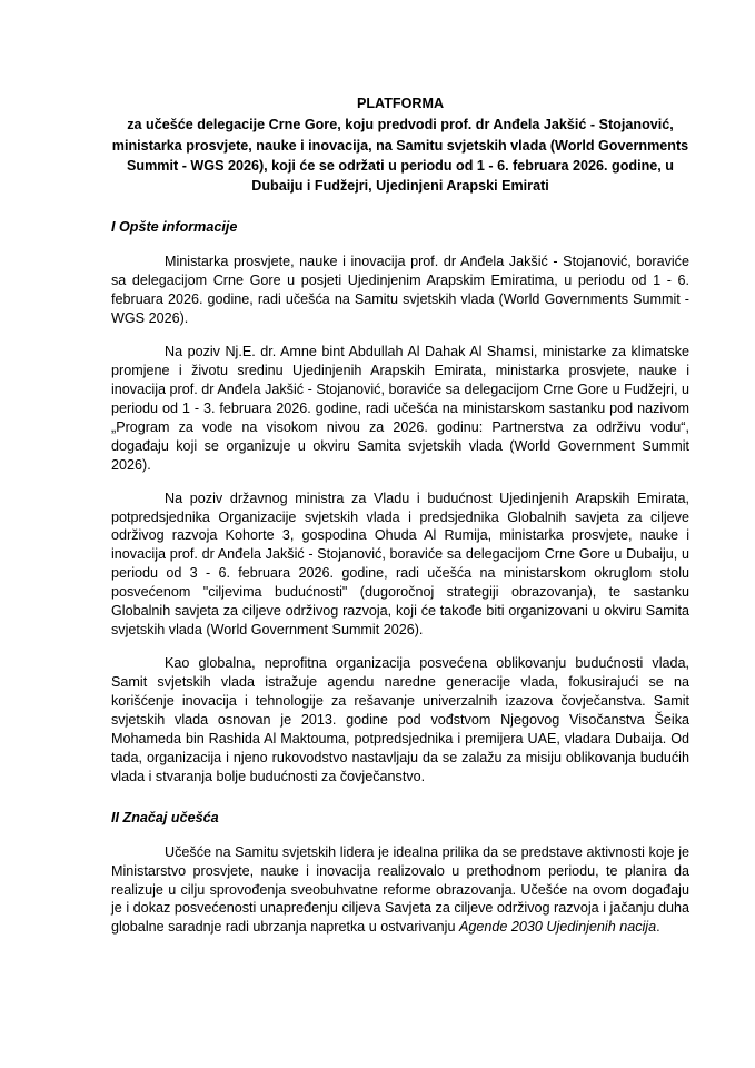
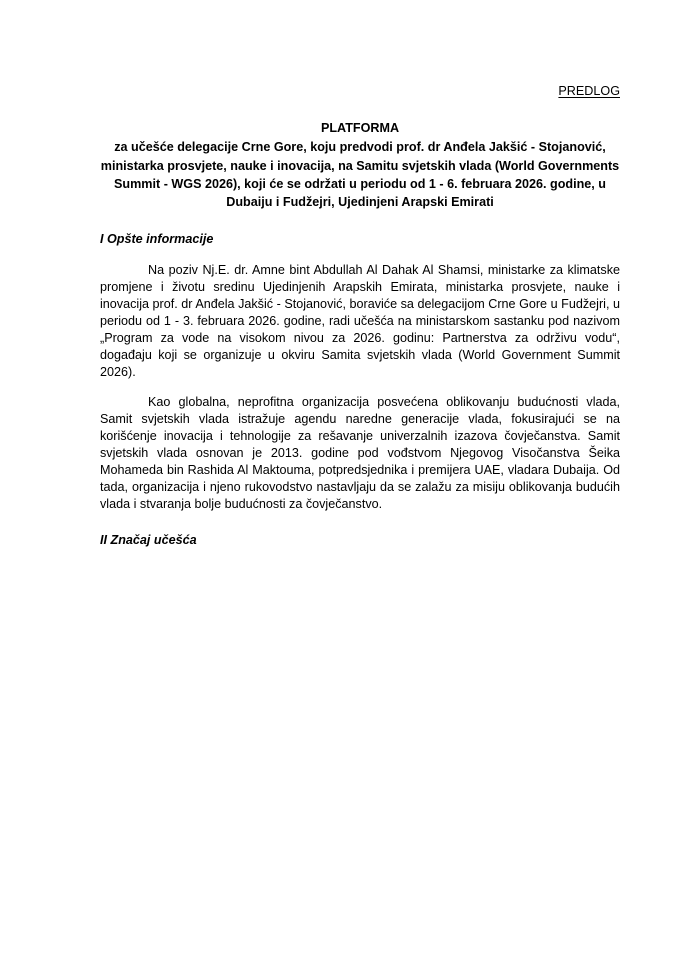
+ PREDLOG
  PLATFORMA
  za učešće delegacije Crne Gore, koju predvodi prof. dr Anđela Jakšić - Stojanović, ministarka prosvjete, nauke i inovacija, na Samitu svjetskih vlada (World Governments Summit - WGS 2026), koji će se održati u periodu od 1 - 6. februara 2026. godine, u Dubaiju i Fudžejri, Ujedinjeni Arapski Emirati
  I Opšte informacije
- Ministarka prosvjete, nauke i inovacija prof. dr Anđela Jakšić - Stojanović, boraviće sa delegacijom Crne Gore u posjeti Ujedinjenim Arapskim Emiratima, u periodu od 1 - 6. februara 2026. godine, radi učešća na Samitu svjetskih vlada (World Governments Summit - WGS 2026).
  Na poziv Nj.E. dr. Amne bint Abdullah Al Dahak Al Shamsi, ministarke za klimatske promjene i životu sredinu Ujedinjenih Arapskih Emirata, ministarka prosvjete, nauke i inovacija prof. dr Anđela Jakšić - Stojanović, boraviće sa delegacijom Crne Gore u Fudžejri, u periodu od 1 - 3. februara 2026. godine, radi učešća na ministarskom sastanku pod nazivom „Program za vode na visokom nivou za 2026. godinu: Partnerstva za održivu vodu“, događaju koji se organizuje u okviru Samita svjetskih vlada (World Government Summit 2026).
- Na poziv državnog ministra za Vladu i budućnost Ujedinjenih Arapskih Emirata, potpredsjednika Organizacije svjetskih vlada i predsjednika Globalnih savjeta za ciljeve održivog razvoja Kohorte 3, gospodina Ohuda Al Rumija, ministarka prosvjete, nauke i inovacija prof. dr Anđela Jakšić - Stojanović, boraviće sa delegacijom Crne Gore u Dubaiju, u periodu od 3 - 6. februara 2026. godine, radi učešća na ministarskom okruglom stolu posvećenom "ciljevima budućnosti" (dugoročnoj strategiji obrazovanja), te sastanku Globalnih savjeta za ciljeve održivog razvoja, koji će takođe biti organizovani u okviru Samita svjetskih vlada (World Government Summit 2026).
  Kao globalna, neprofitna organizacija posvećena oblikovanju budućnosti vlada, Samit svjetskih vlada istražuje agendu naredne generacije vlada, fokusirajući se na korišćenje inovacija i tehnologije za rešavanje univerzalnih izazova čovječanstva. Samit svjetskih vlada osnovan je 2013. godine pod vođstvom Njegovog Visočanstva Šeika Mohameda bin Rashida Al Maktouma, potpredsjednika i premijera UAE, vladara Dubaija. Od tada, organizacija i njeno rukovodstvo nastavljaju da se zalažu za misiju oblikovanja budućih vlada i stvaranja bolje budućnosti za čovječanstvo.
  II Značaj učešća
- Učešće na Samitu svjetskih lidera je idealna prilika da se predstave aktivnosti koje je Ministarstvo prosvjete, nauke i inovacija realizovalo u prethodnom periodu, te planira da realizuje u cilju sprovođenja sveobuhvatne reforme obrazovanja. Učešće na ovom događaju je i dokaz posvećenosti unapređenju ciljeva Savjeta za ciljeve održivog razvoja i jačanju duha globalne saradnje radi ubrzanja napretka u ostvarivanju Agende 2030 Ujedinjenih nacija.
